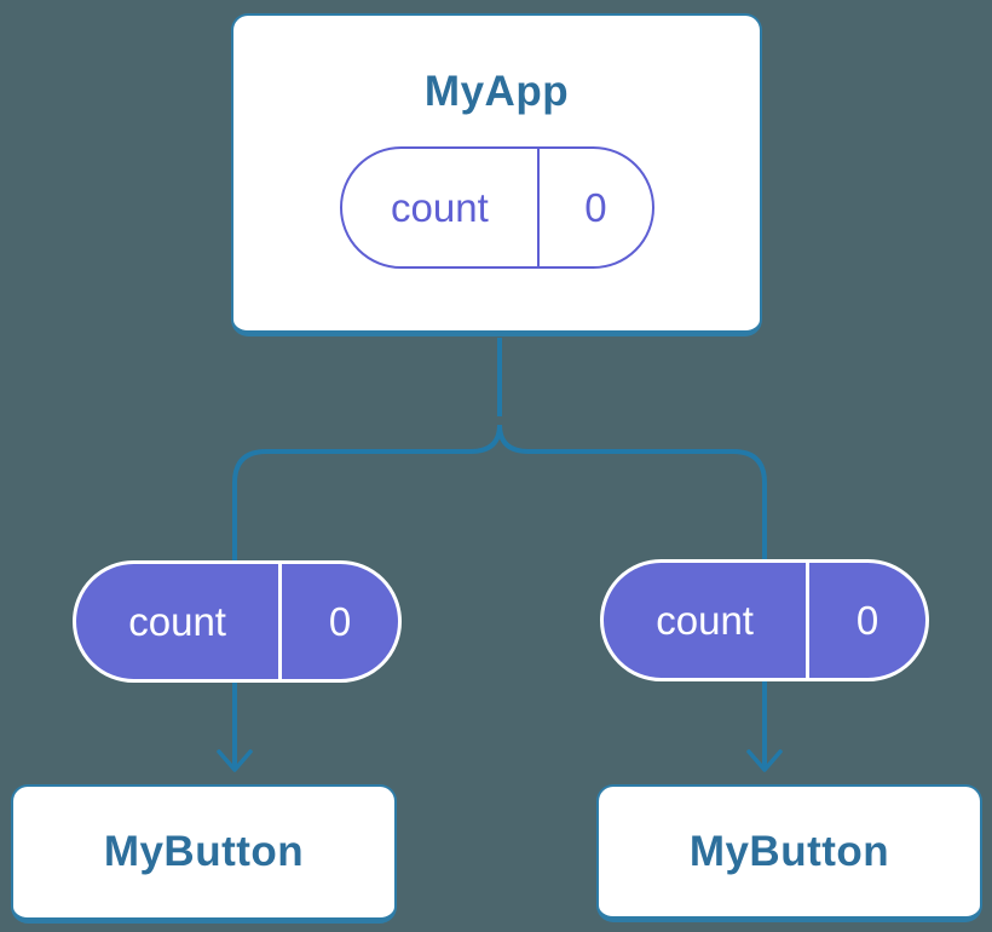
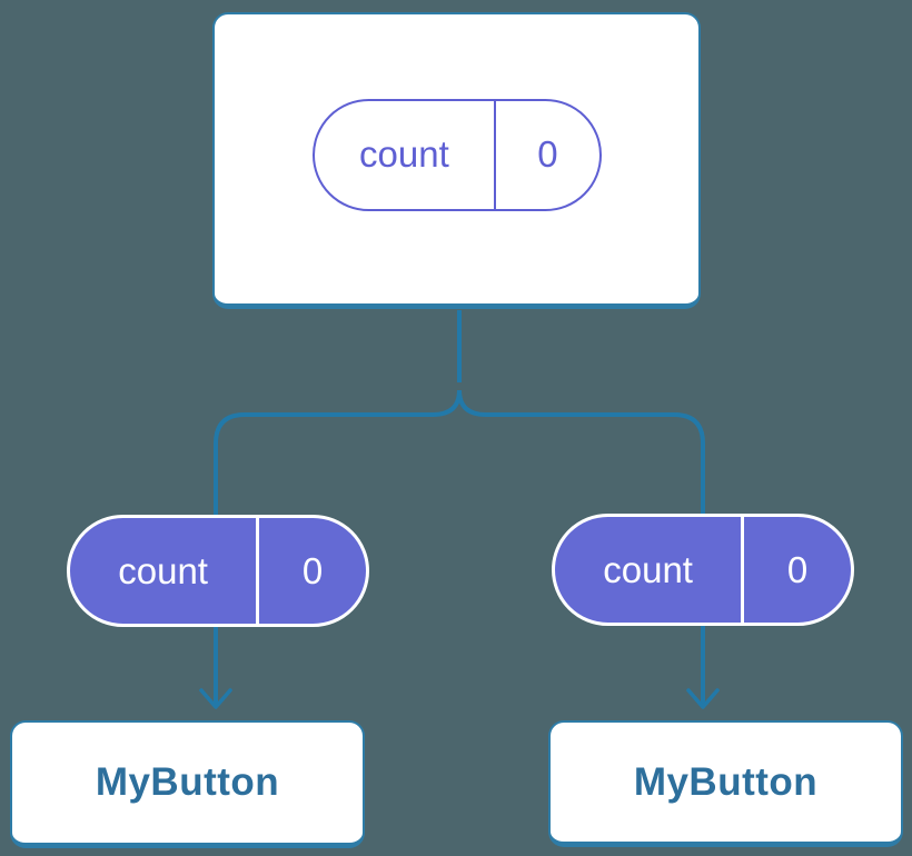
- MyApp
  count
  0
  count
  0
  count
  0
  MyButton
  MyButton
